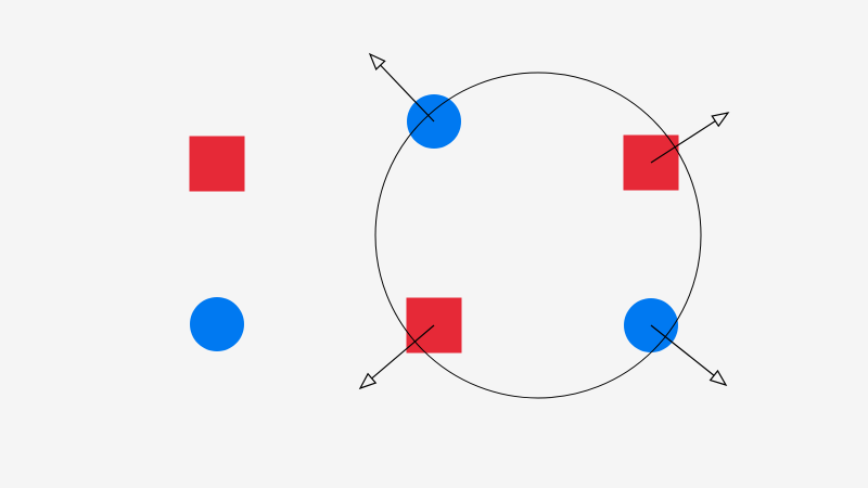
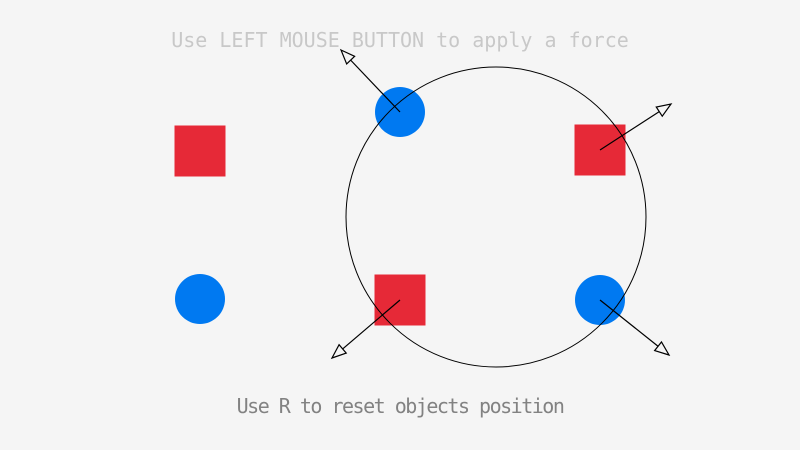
+ Use LEFT MOUSE BUTTON to apply a force
+ Use R to reset objects position
